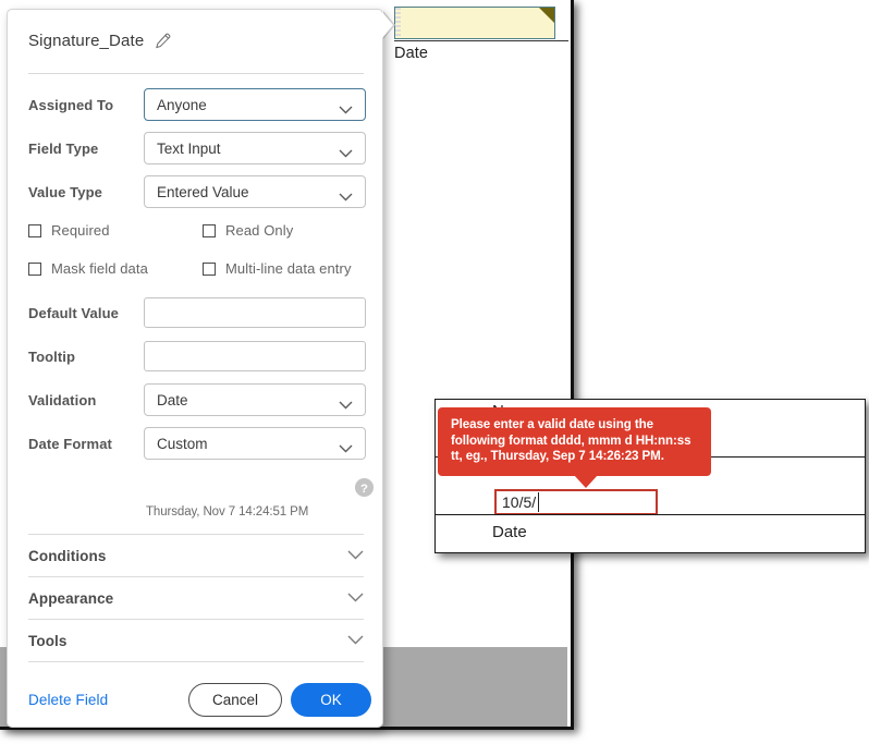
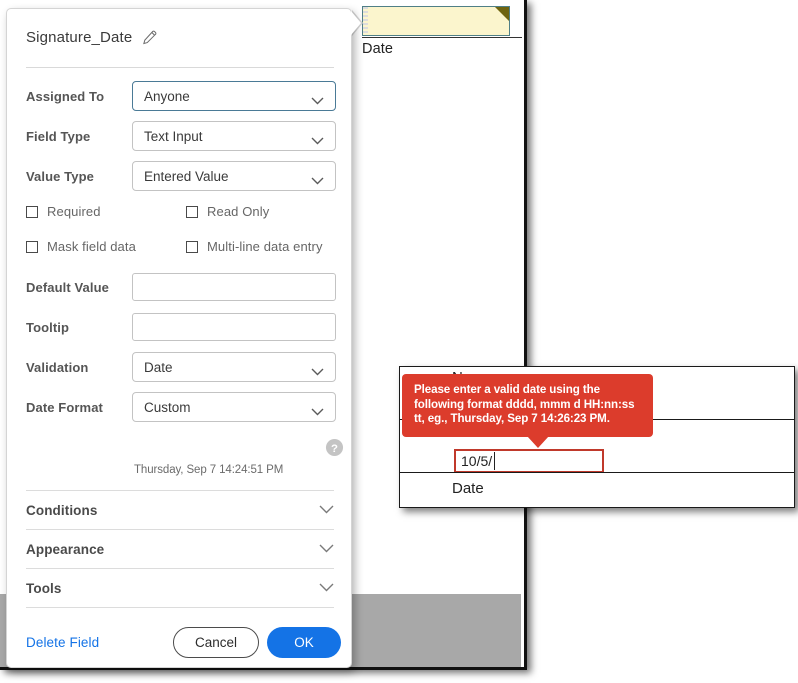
  Date
  10/5/
  Date
  Please enter a valid date using the following format dddd, mmm d HH:nn:ss tt, eg., Thursday, Sep 7 14:26:23 PM.
  Signature_Date
  Assigned To
  Anyone
  Field Type
  Text Input
  Value Type
  Entered Value
  Required
  Read Only
  Mask field data
  Multi-line data entry
  Default Value
  Tooltip
  Validation
  Date
  Date Format
  Custom
  ?
- Thursday, Nov 7 14:24:51 PM
+ Thursday, Sep 7 14:24:51 PM
  Conditions
  Appearance
  Tools
  Delete Field
  Cancel
  OK
